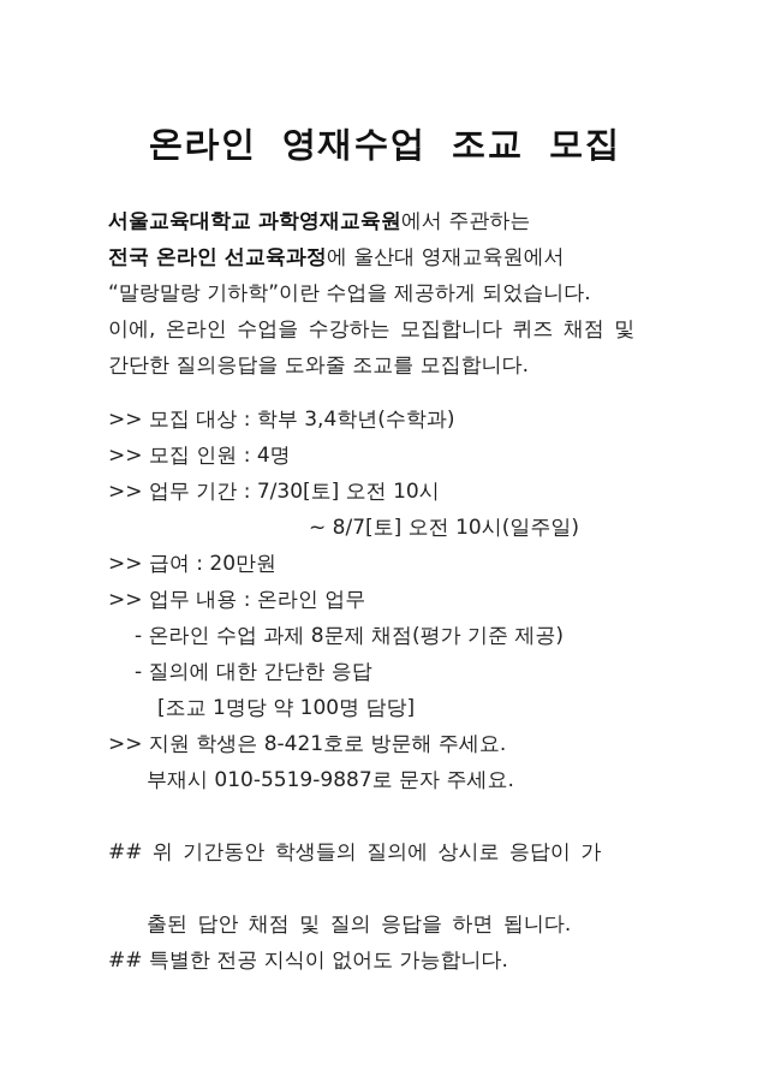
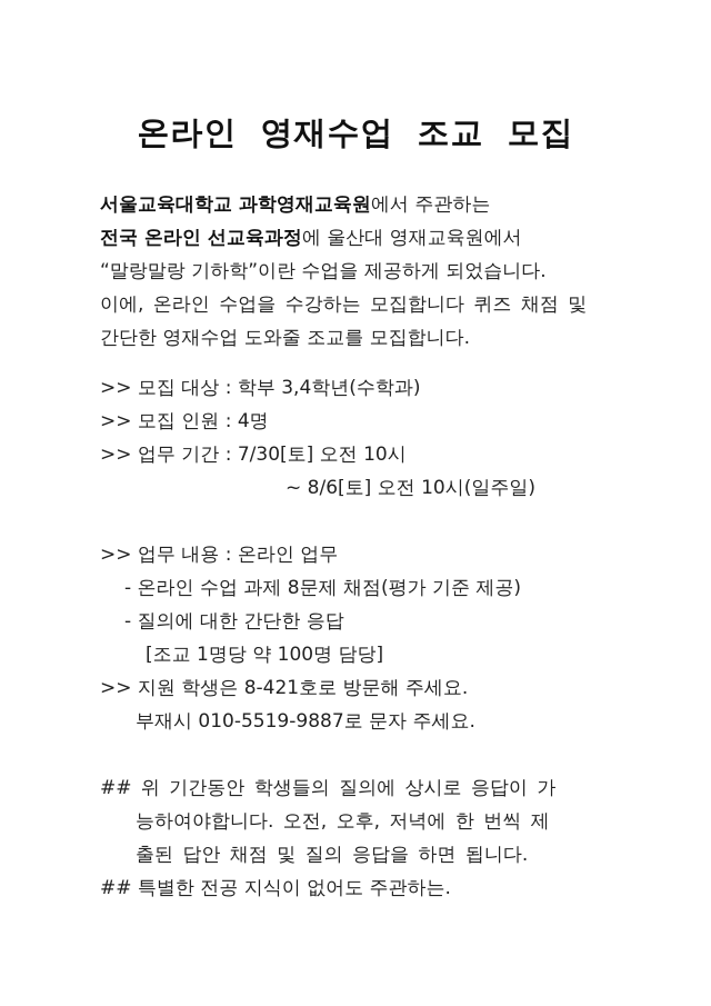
  온라인 영재수업 조교 모집
  서울교육대학교 과학영재교육원에서 주관하는
  전국 온라인 선교육과정에 울산대 영재교육원에서
  “말랑말랑 기하학”이란 수업을 제공하게 되었습니다.
  이에, 온라인 수업을 수강하는 모집합니다 퀴즈 채점 및
- 간단한 질의응답을 도와줄 조교를 모집합니다.
+ 간단한 영재수업 도와줄 조교를 모집합니다.
  >> 모집 대상 : 학부 3,4학년(수학과)
  >> 모집 인원 : 4명
  >> 업무 기간 : 7/30[토] 오전 10시
- ~ 8/7[토] 오전 10시(일주일)
+ ~ 8/6[토] 오전 10시(일주일)
- >> 급여 : 20만원
  >> 업무 내용 : 온라인 업무
  - 온라인 수업 과제 8문제 채점(평가 기준 제공)
  - 질의에 대한 간단한 응답
  [조교 1명당 약 100명 담당]
  >> 지원 학생은 8-421호로 방문해 주세요.
  부재시 010-5519-9887로 문자 주세요.
  ## 위 기간동안 학생들의 질의에 상시로 응답이 가
+ 능하여야합니다. 오전, 오후, 저녁에 한 번씩 제
  출된 답안 채점 및 질의 응답을 하면 됩니다.
- ## 특별한 전공 지식이 없어도 가능합니다.
+ ## 특별한 전공 지식이 없어도 주관하는.
